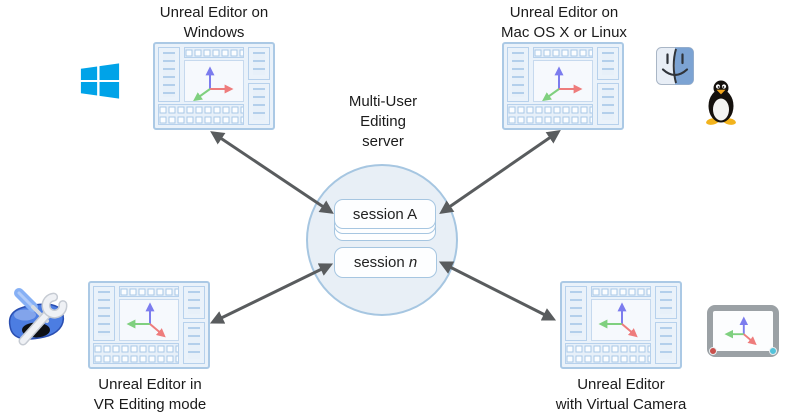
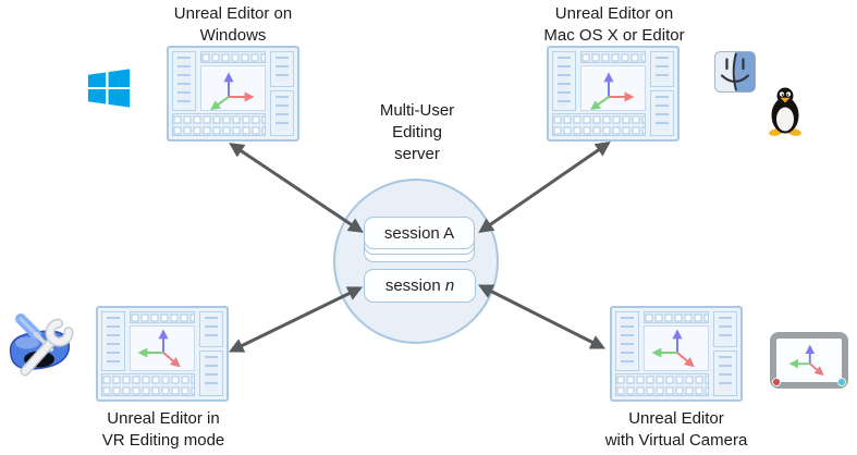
  Unreal Editor on
  Windows
  Unreal Editor on
- Mac OS X or Linux
+ Mac OS X or Editor
  Multi-User
  Editing
  server
  Unreal Editor in
  VR Editing mode
  Unreal Editor
  with Virtual Camera
  session A
  session n
